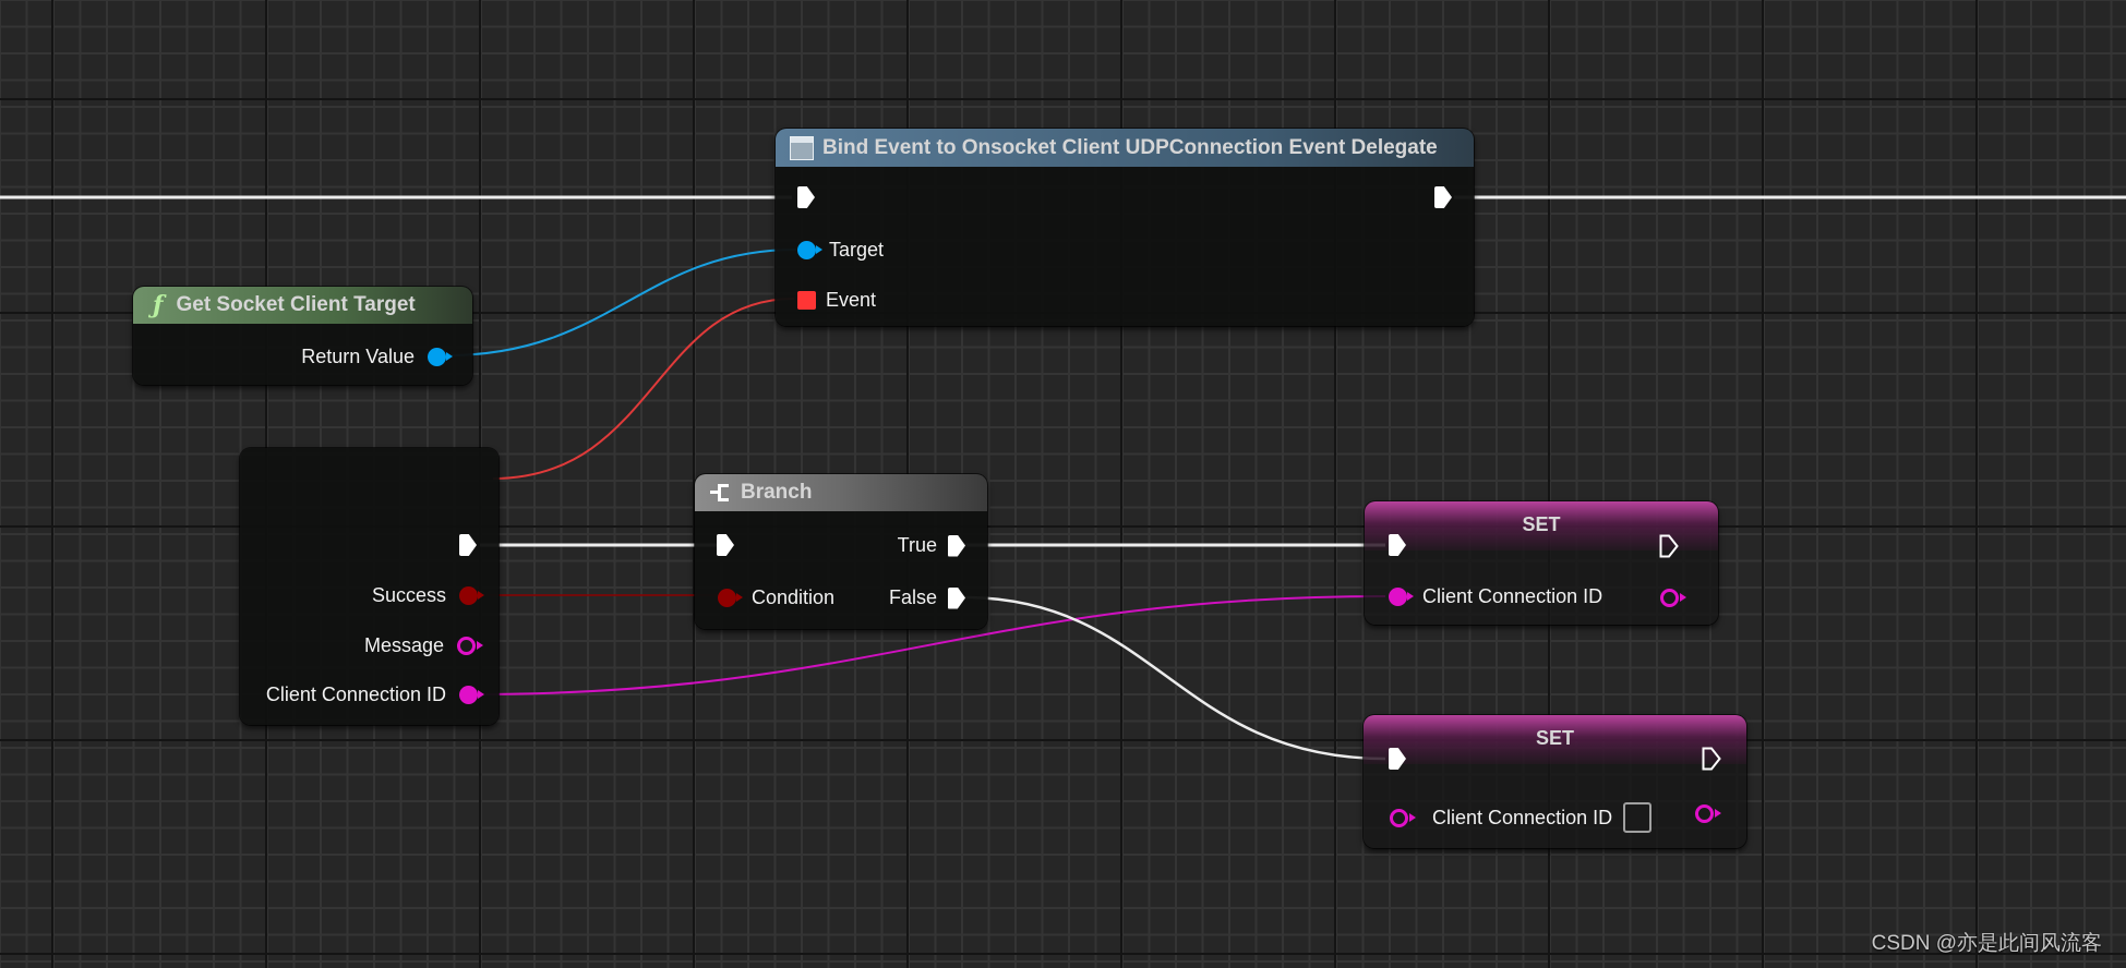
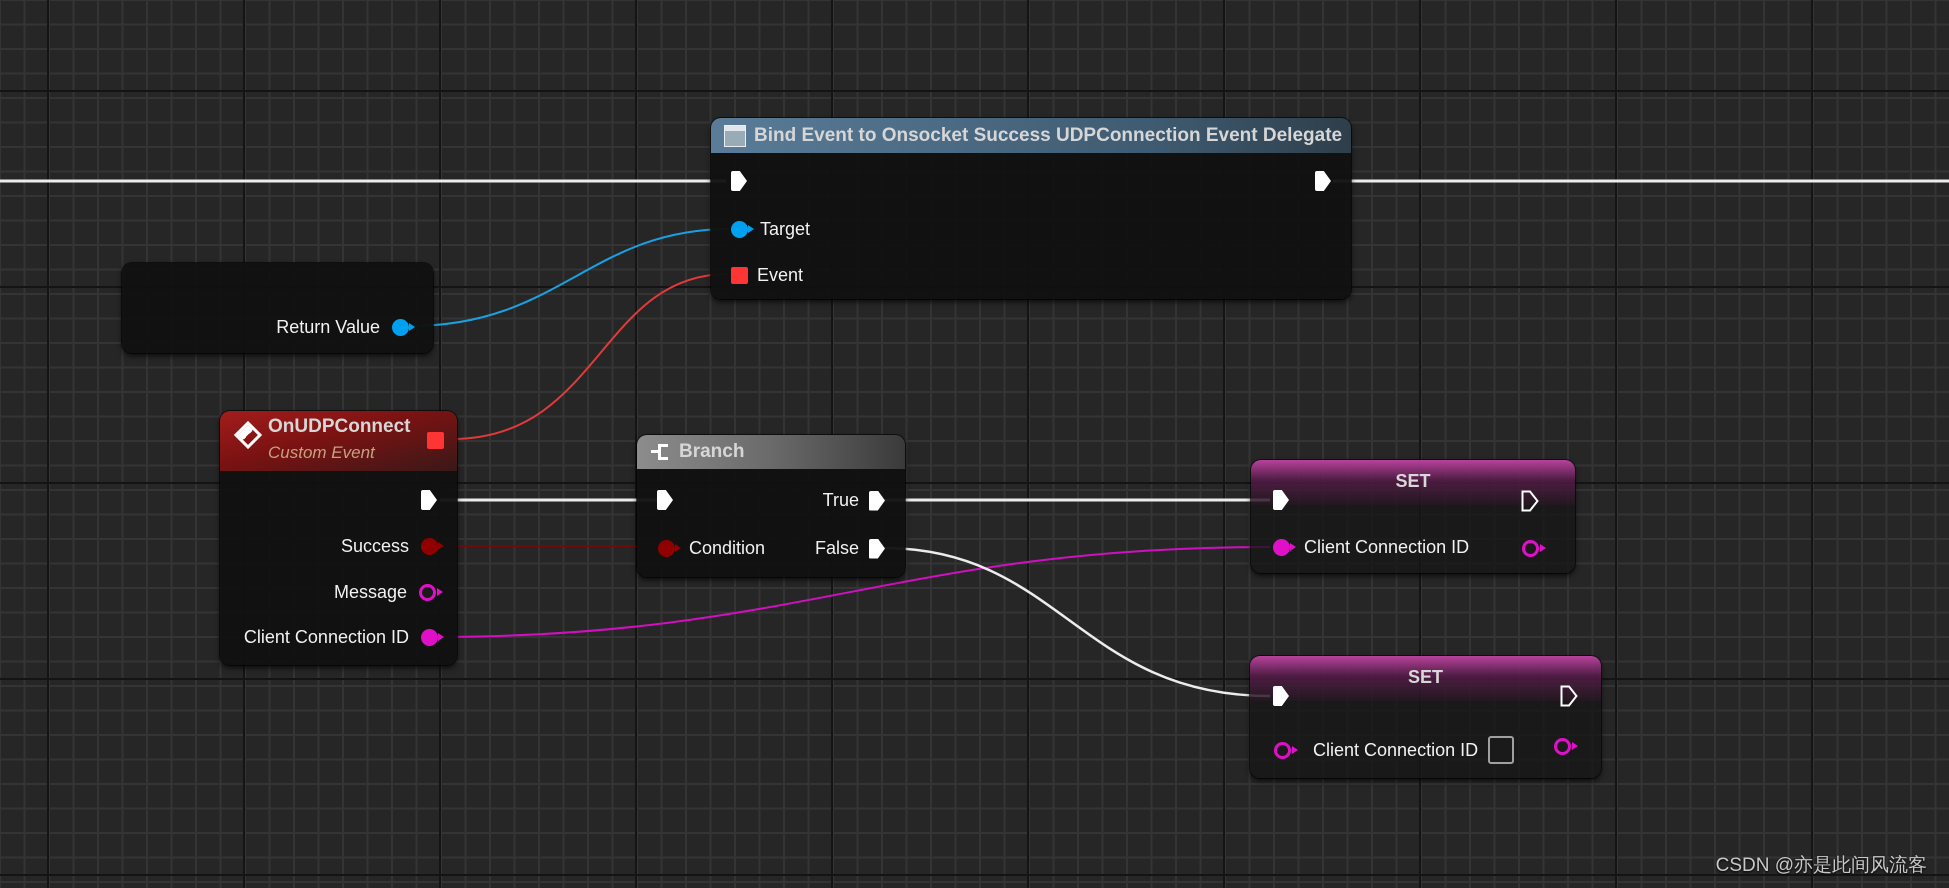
- Bind Event to Onsocket Client UDPConnection Event Delegate
+ Bind Event to Onsocket Success UDPConnection Event Delegate
  Target
  Event
- ƒ
- Get Socket Client Target
  Return Value
+ OnUDPConnect
+ Custom Event
  Success
  Message
  Client Connection ID
  Branch
  True
  Condition
  False
  SET
  Client Connection ID
  SET
  Client Connection ID
  CSDN @亦是此间风流客
